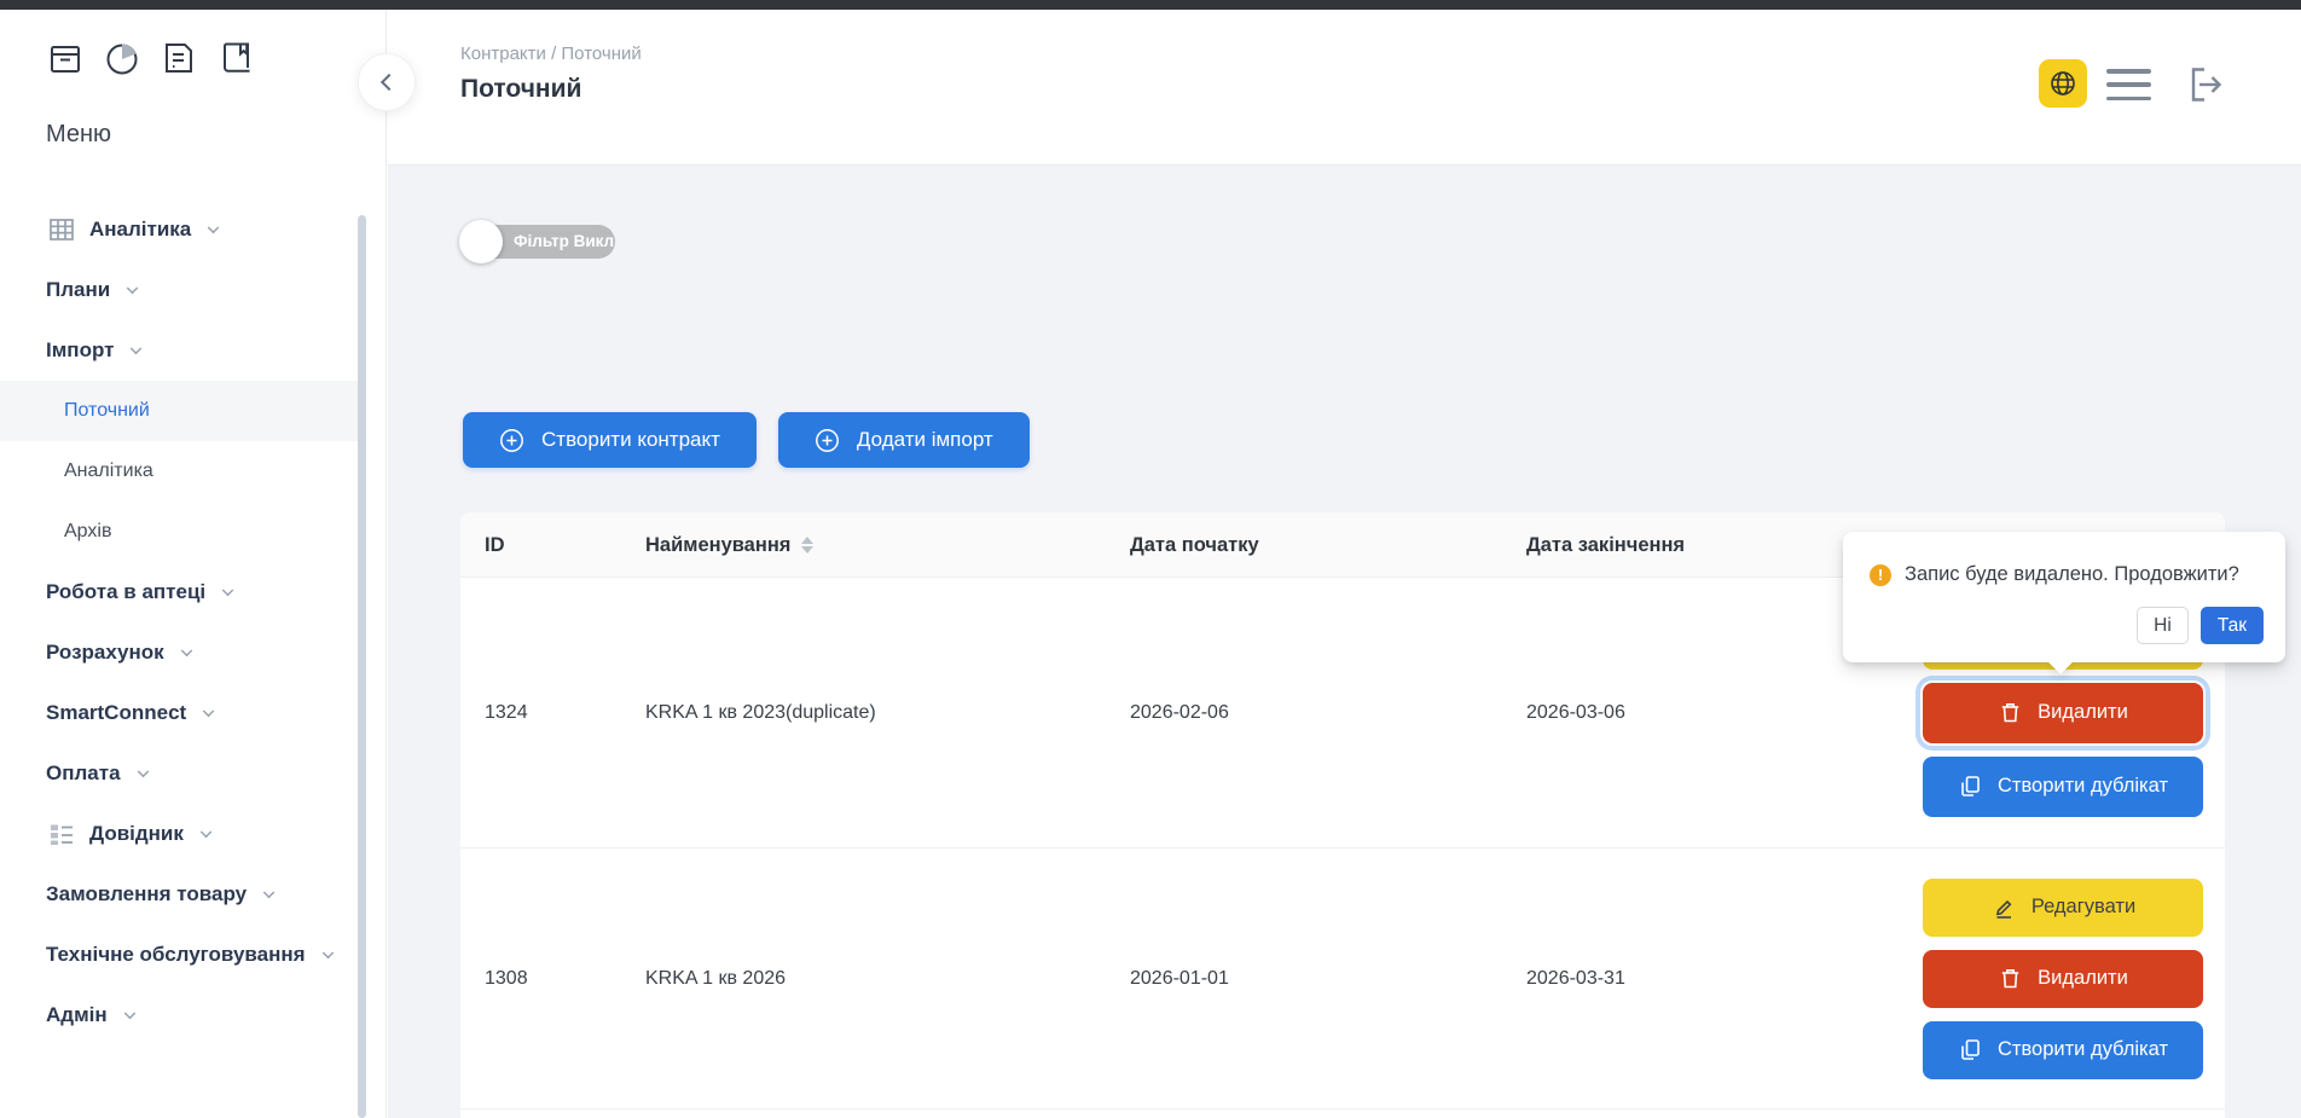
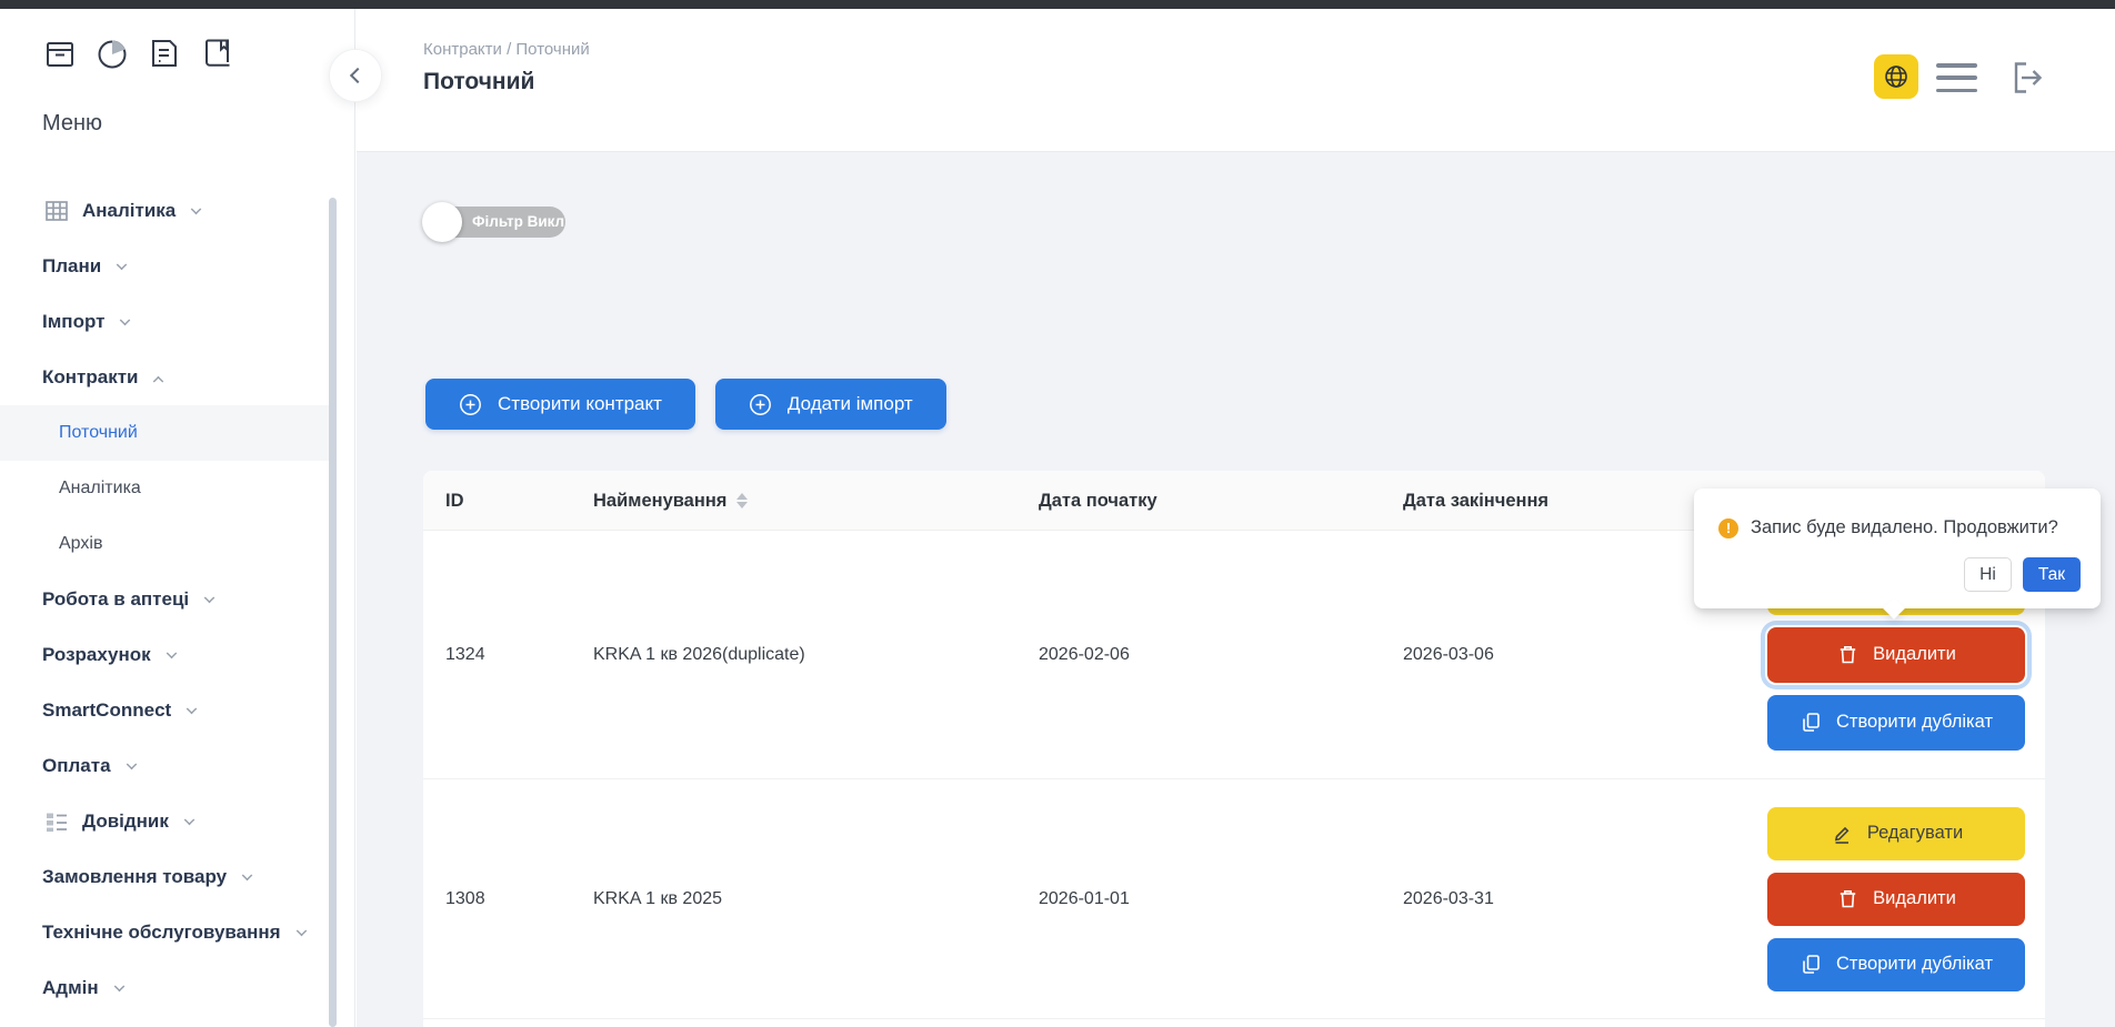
  Меню
  Аналітика
  Плани
  Імпорт
+ Контракти
  Поточний
  Аналітика
  Архів
  Робота в аптеці
  Розрахунок
  SmartConnect
  Оплата
  Довідник
  Замовлення товару
  Технічне обслуговування
  Адмін
  Контракти / Поточний
  Поточний
  Фільтр Викл
  Створити контракт
  Додати імпорт
  ID
  Найменування
  Дата початку
  Дата закінчення
  1324
- KRKA 1 кв 2023(duplicate)
+ KRKA 1 кв 2026(duplicate)
  2026-02-06
  2026-03-06
  Видалити
  Створити дублікат
  1308
- KRKA 1 кв 2026
+ KRKA 1 кв 2025
  2026-01-01
  2026-03-31
  Редагувати
  Видалити
  Створити дублікат
  !
  Запис буде видалено. Продовжити?
  Ні
  Так
